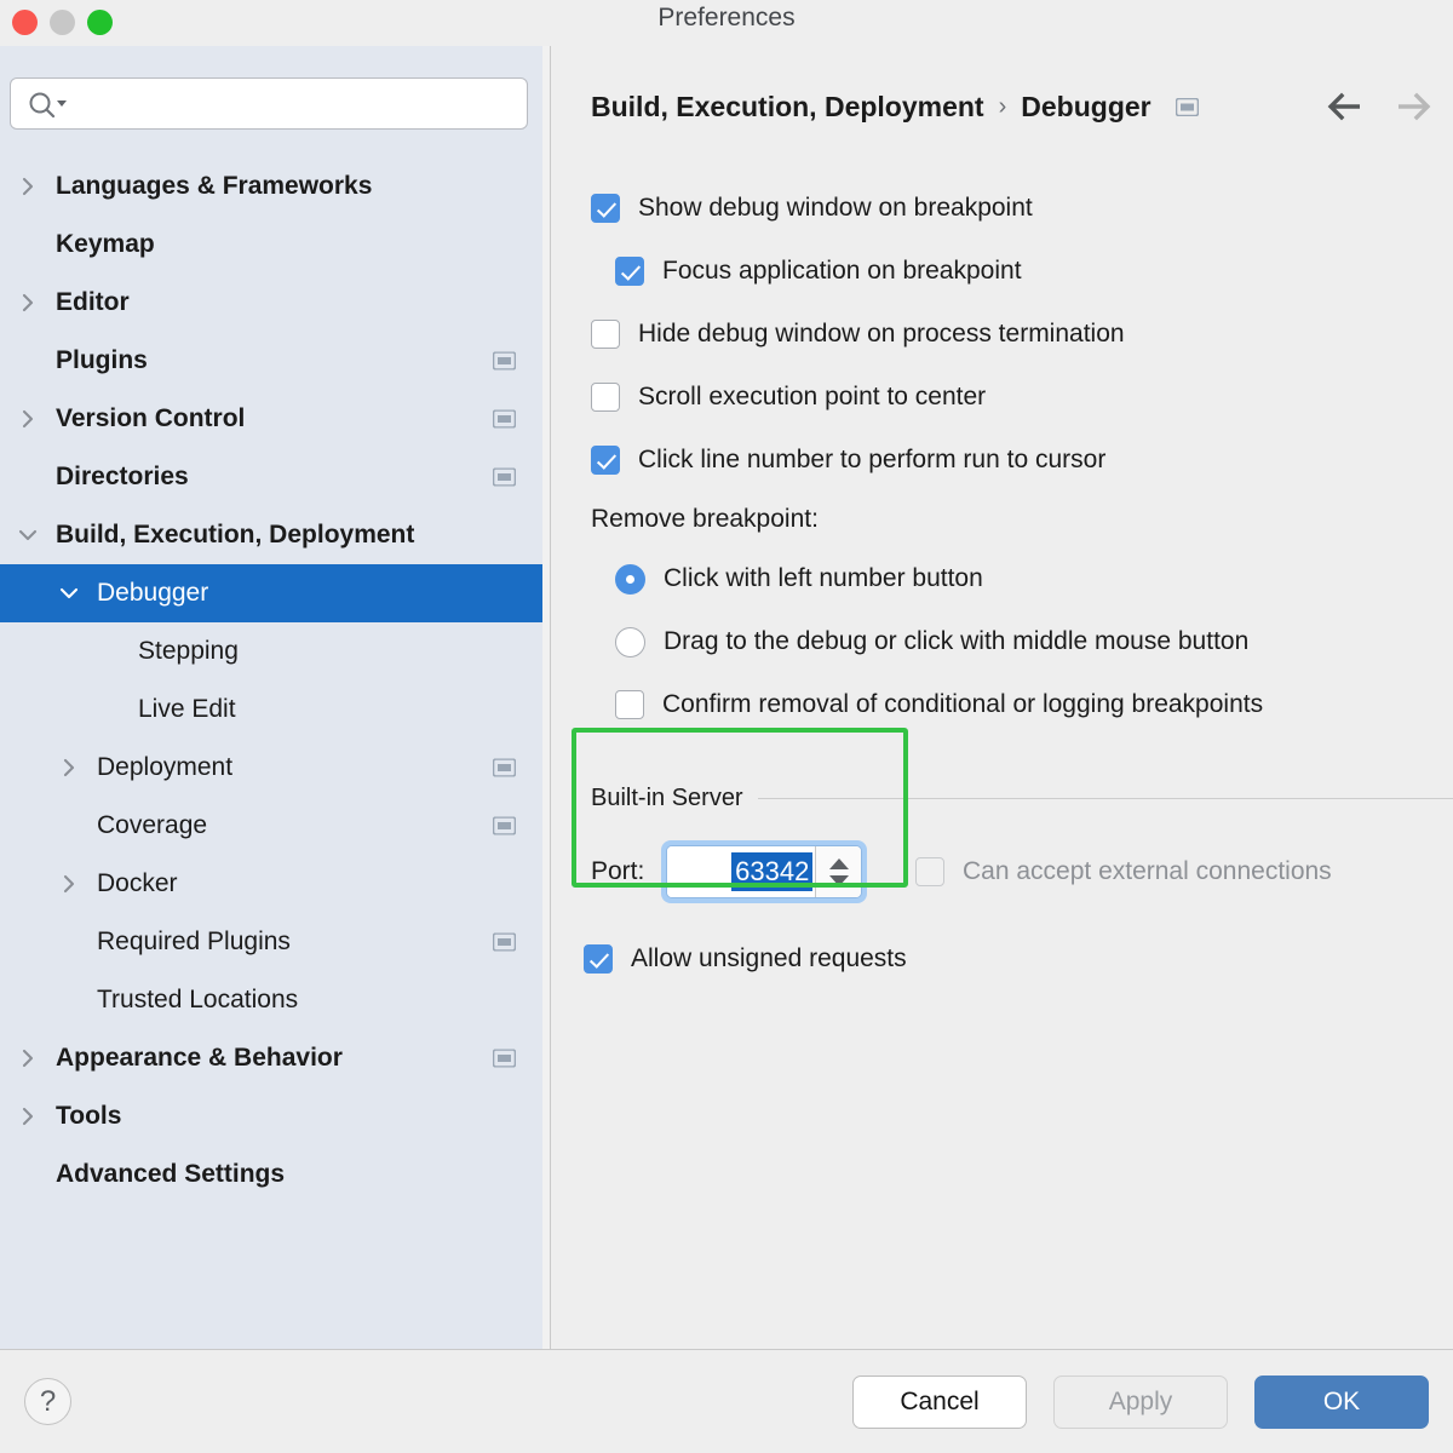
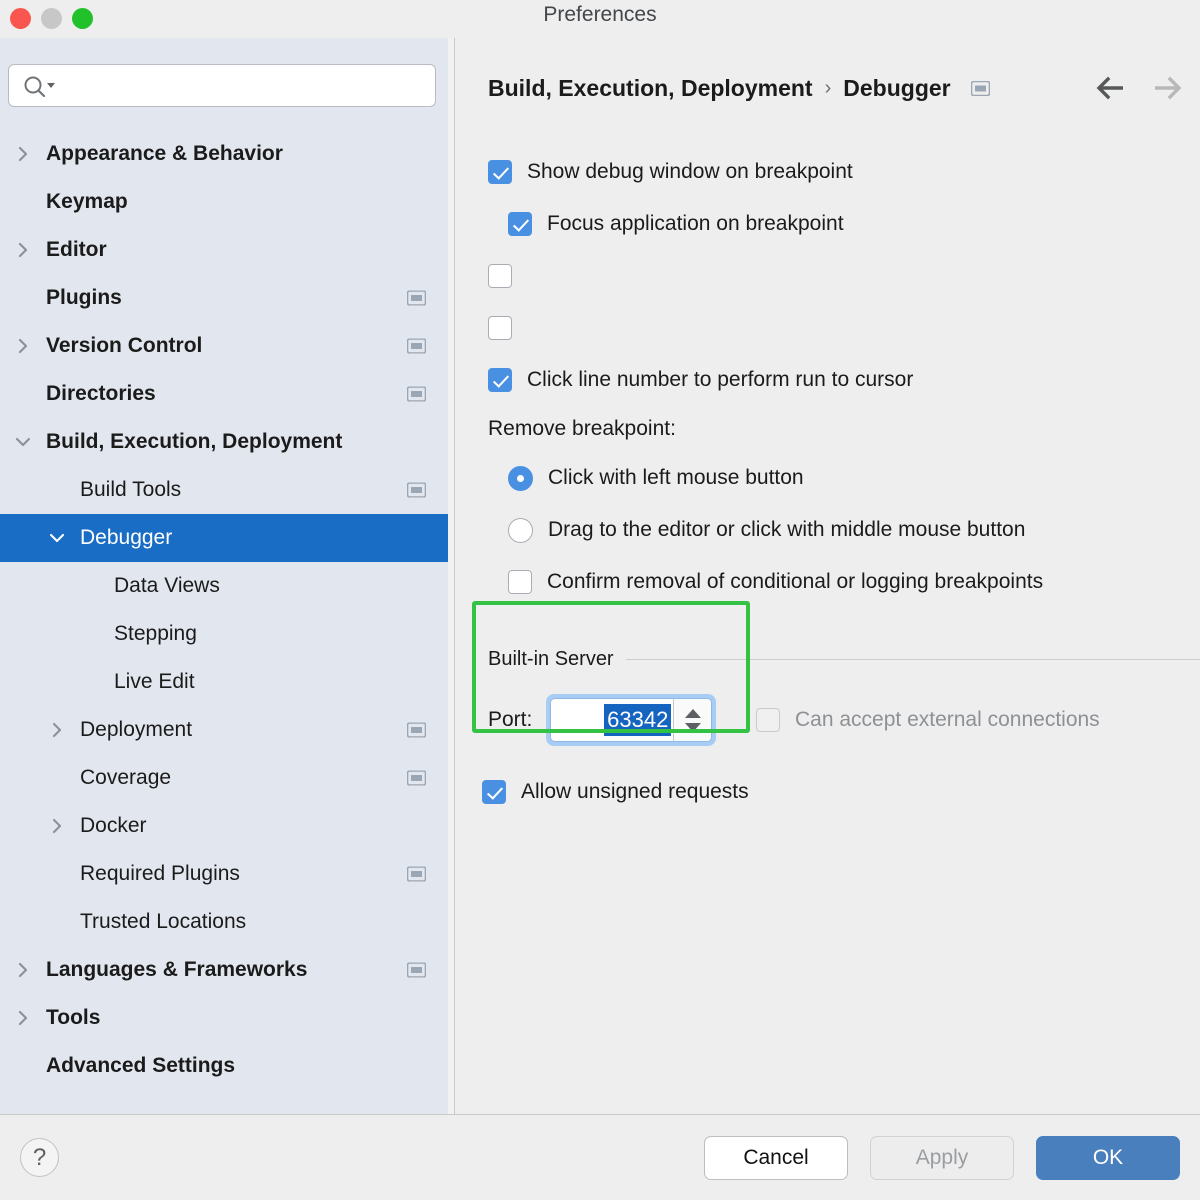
  Preferences
- Languages & Frameworks
+ Appearance & Behavior
  Keymap
  Editor
  Plugins
  Version Control
  Directories
  Build, Execution, Deployment
+ Build Tools
  Debugger
+ Data Views
  Stepping
  Live Edit
  Deployment
  Coverage
  Docker
  Required Plugins
  Trusted Locations
- Appearance & Behavior
+ Languages & Frameworks
  Tools
  Advanced Settings
  Build, Execution, Deployment
  ›
  Debugger
  Show debug window on breakpoint
  Focus application on breakpoint
- Hide debug window on process termination
- Scroll execution point to center
  Click line number to perform run to cursor
  Remove breakpoint:
- Click with left number button
+ Click with left mouse button
- Drag to the debug or click with middle mouse button
+ Drag to the editor or click with middle mouse button
  Confirm removal of conditional or logging breakpoints
  Built-in Server
  Port:
  63342
  Can accept external connections
  Allow unsigned requests
  ?
  Cancel
  Apply
  OK
